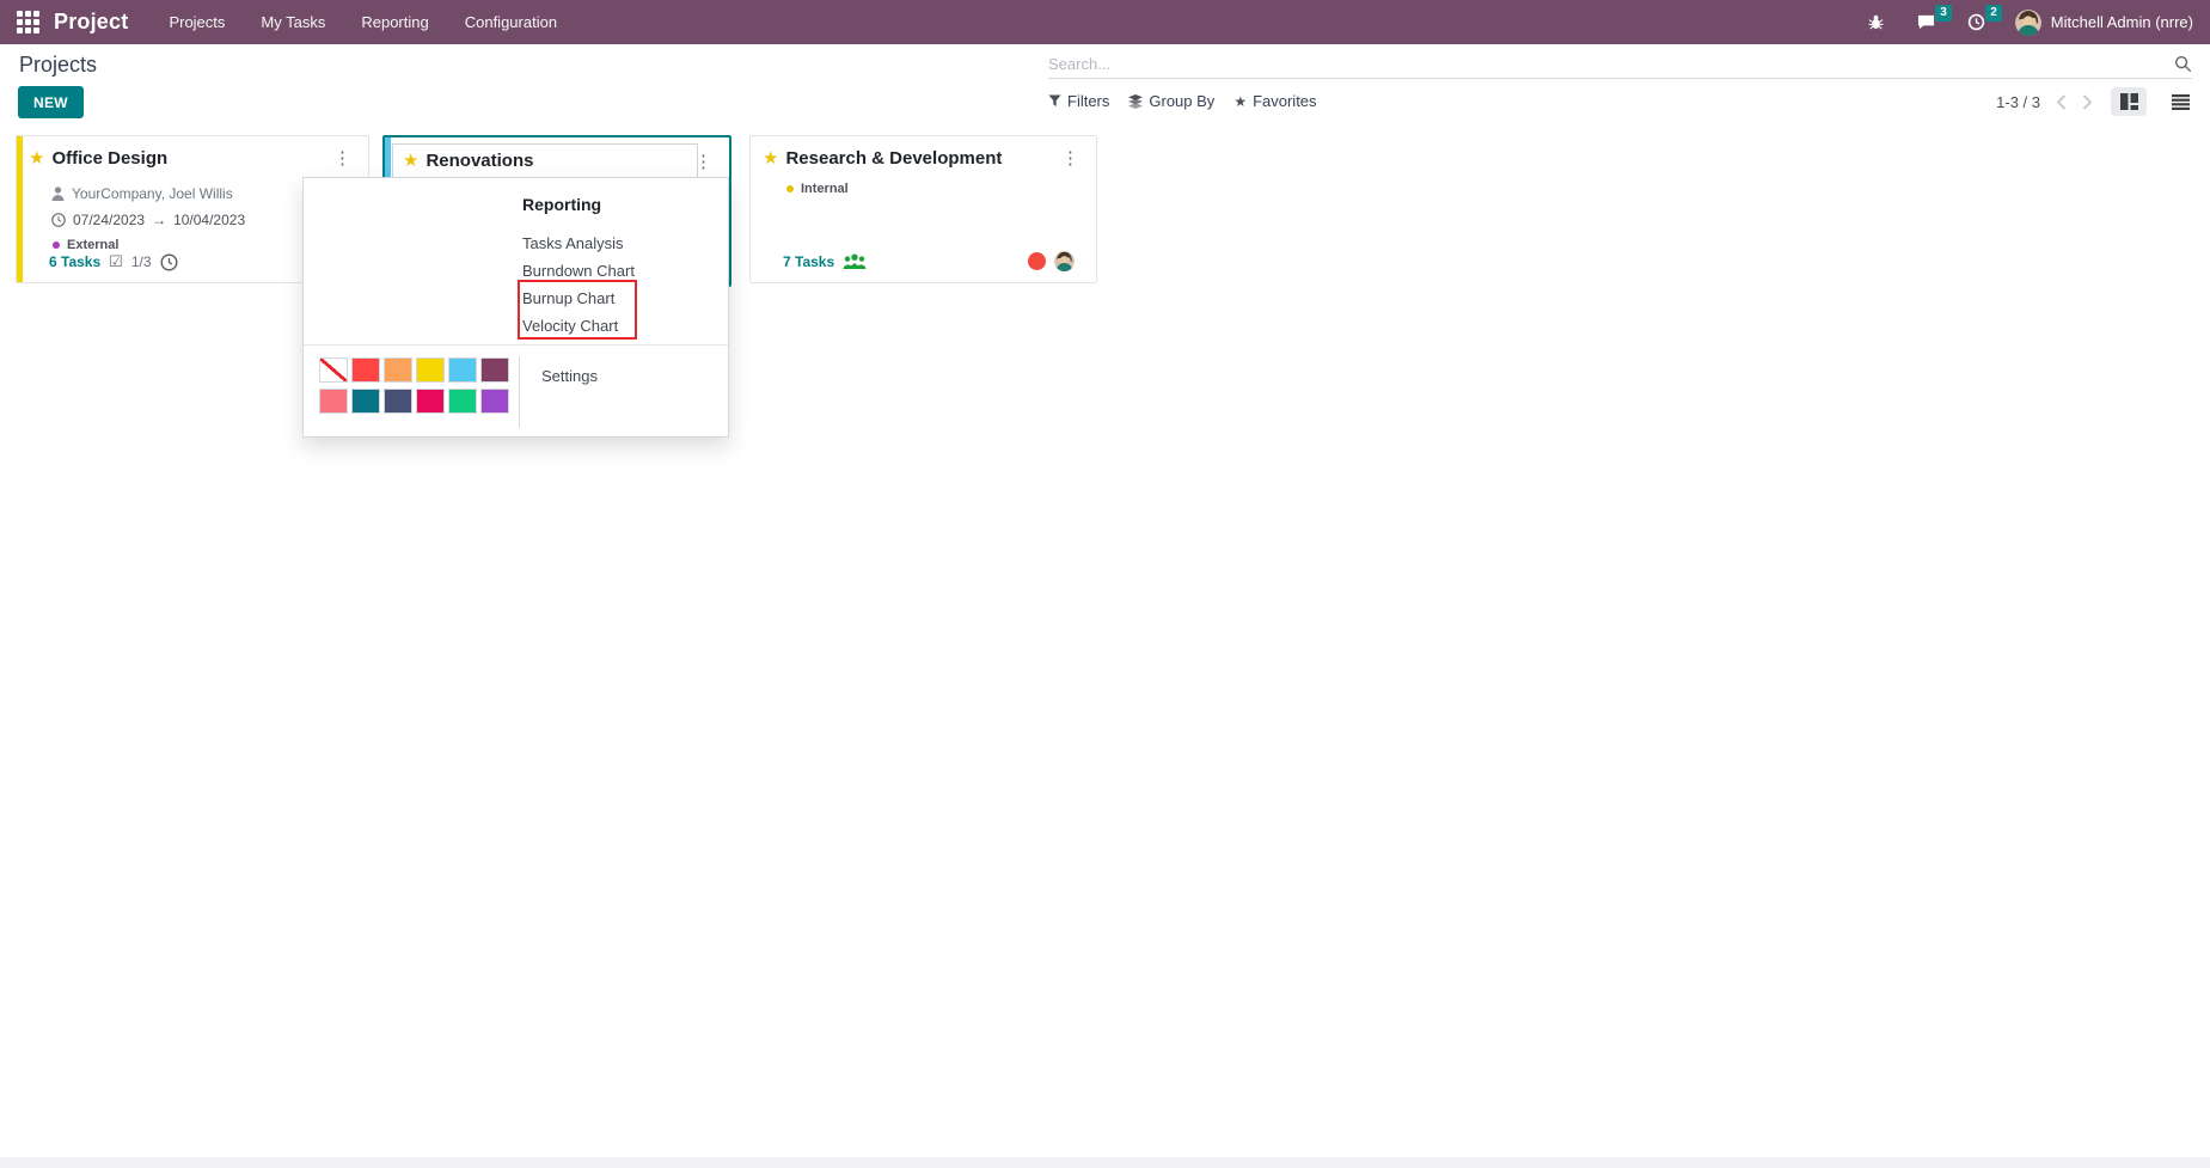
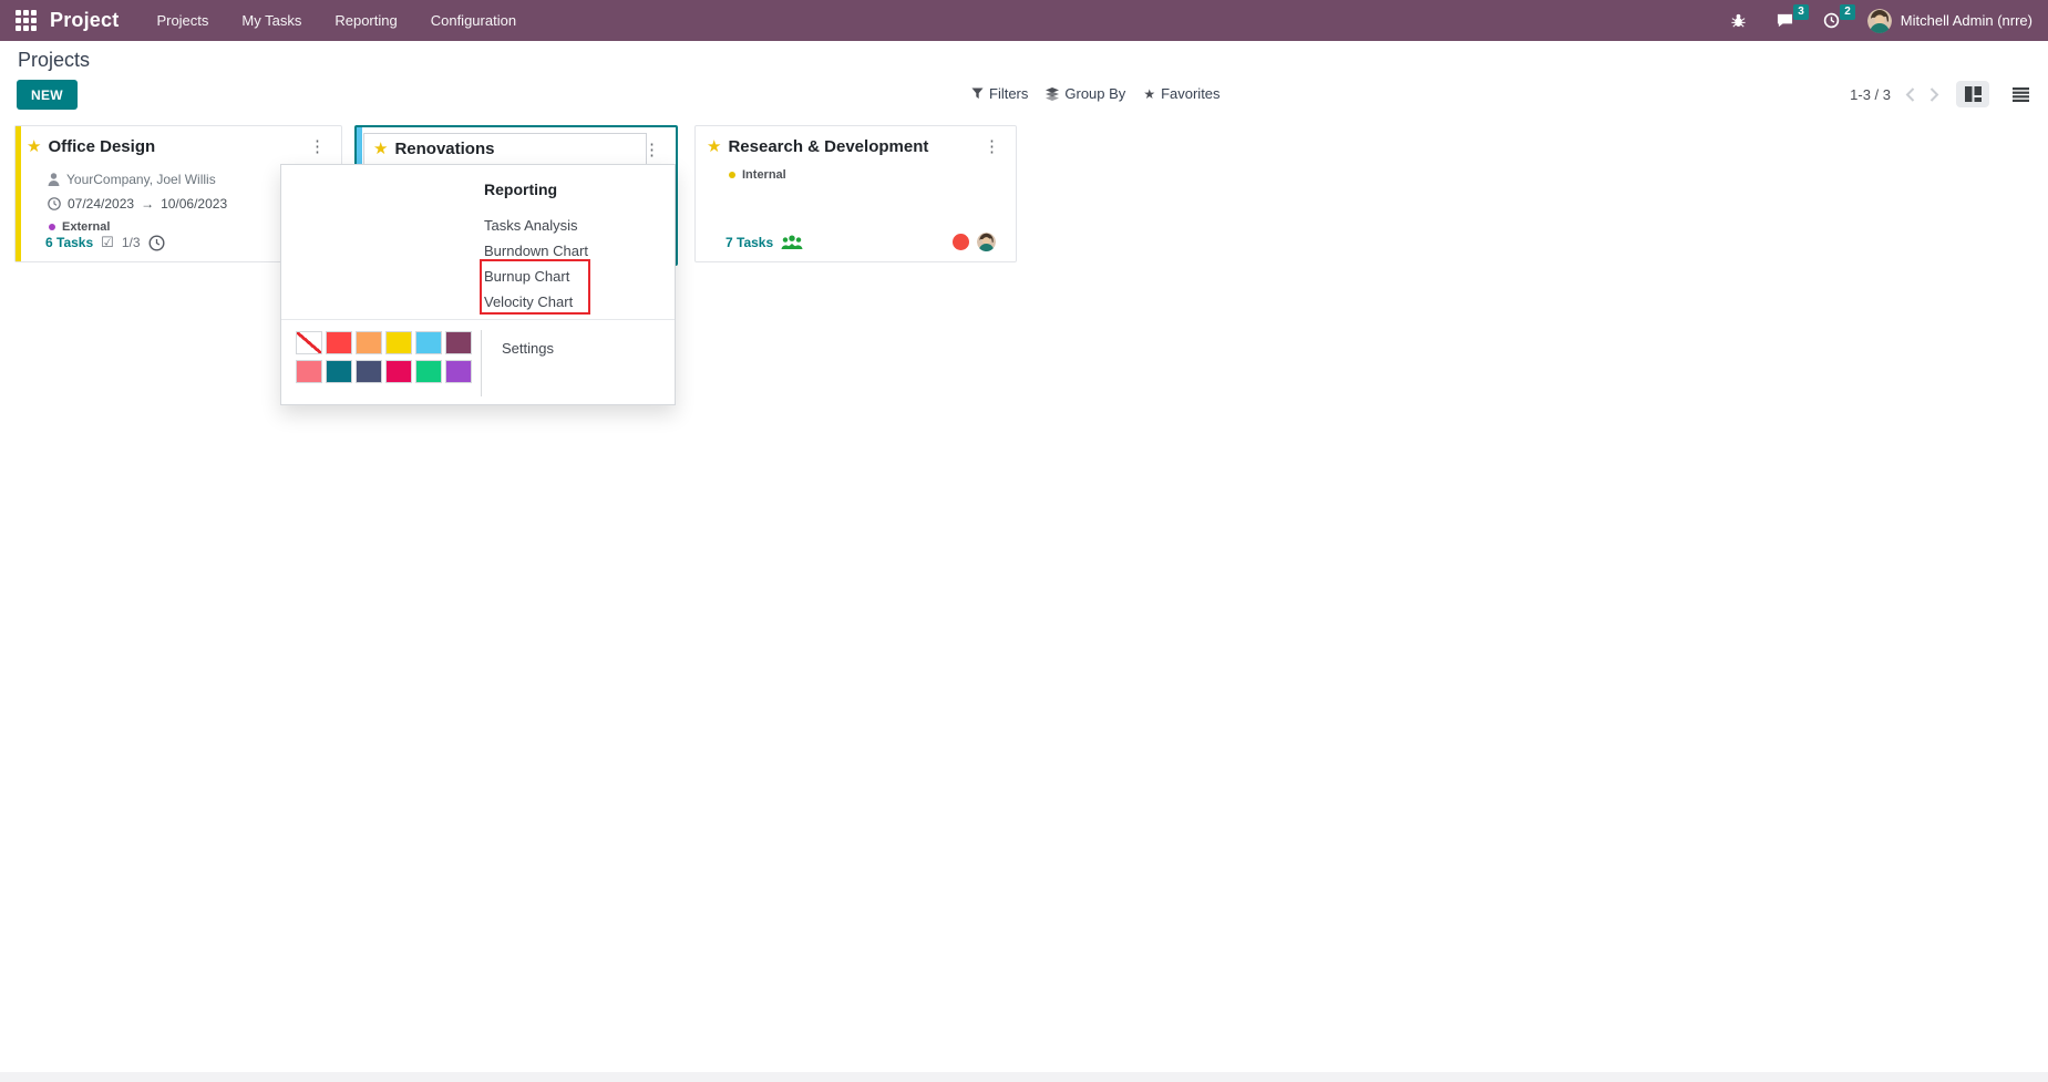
  Project
  Projects
  My Tasks
  Reporting
  Configuration
  3
  2
  Mitchell Admin (nrre)
  Projects
- Search...
  NEW
  Filters
  Group By
  ★
  Favorites
  1-3 / 3
  ⋮
  ★
  Office Design
  YourCompany, Joel Willis
  07/24/2023
  →
- 10/04/2023
+ 10/06/2023
  External
  6 Tasks
  ☑
  1/3
  ★
  Renovations
  ⋮
  ⋮
  ★
  Research & Development
  Internal
  7 Tasks
  Reporting
  Tasks Analysis
  Burndown Chart
  Burnup Chart
  Velocity Chart
  Settings
